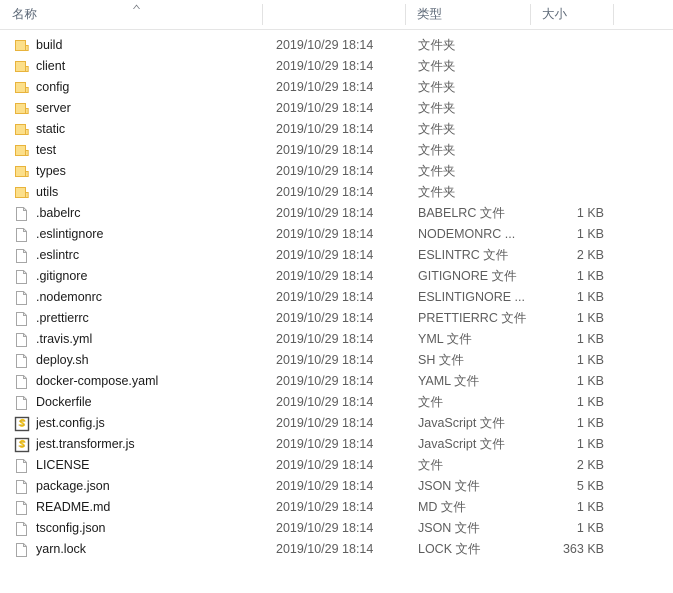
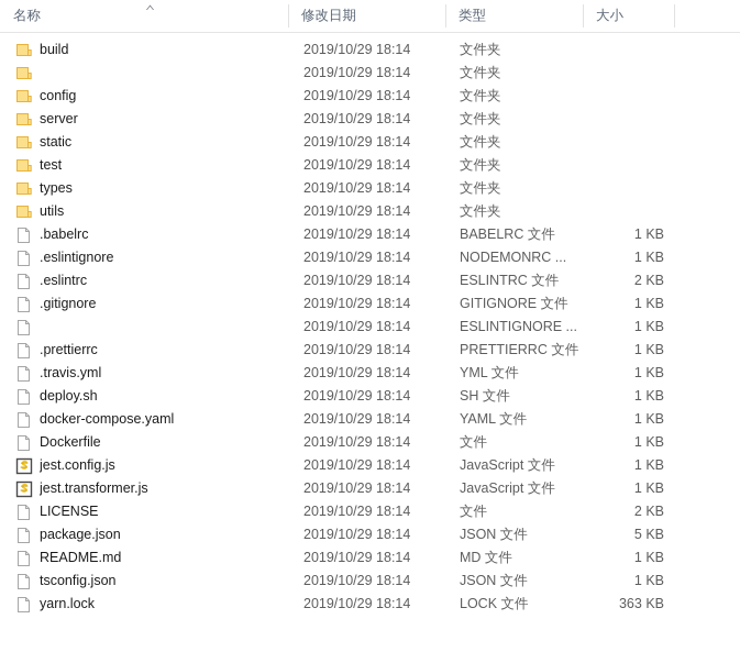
  名称
+ 修改日期
  类型
  大小
  build
  2019/10/29 18:14
  文件夹
- client
  2019/10/29 18:14
  文件夹
  config
  2019/10/29 18:14
  文件夹
  server
  2019/10/29 18:14
  文件夹
  static
  2019/10/29 18:14
  文件夹
  test
  2019/10/29 18:14
  文件夹
  types
  2019/10/29 18:14
  文件夹
  utils
  2019/10/29 18:14
  文件夹
  .babelrc
  2019/10/29 18:14
  BABELRC 文件
  1 KB
  .eslintignore
  2019/10/29 18:14
  NODEMONRC ...
  1 KB
  .eslintrc
  2019/10/29 18:14
  ESLINTRC 文件
  2 KB
  .gitignore
  2019/10/29 18:14
  GITIGNORE 文件
  1 KB
- .nodemonrc
  2019/10/29 18:14
  ESLINTIGNORE ...
  1 KB
  .prettierrc
  2019/10/29 18:14
  PRETTIERRC 文件
  1 KB
  .travis.yml
  2019/10/29 18:14
  YML 文件
  1 KB
  deploy.sh
  2019/10/29 18:14
  SH 文件
  1 KB
  docker-compose.yaml
  2019/10/29 18:14
  YAML 文件
  1 KB
  Dockerfile
  2019/10/29 18:14
  文件
  1 KB
  jest.config.js
  2019/10/29 18:14
  JavaScript 文件
  1 KB
  jest.transformer.js
  2019/10/29 18:14
  JavaScript 文件
  1 KB
  LICENSE
  2019/10/29 18:14
  文件
  2 KB
  package.json
  2019/10/29 18:14
  JSON 文件
  5 KB
  README.md
  2019/10/29 18:14
  MD 文件
  1 KB
  tsconfig.json
  2019/10/29 18:14
  JSON 文件
  1 KB
  yarn.lock
  2019/10/29 18:14
  LOCK 文件
  363 KB
